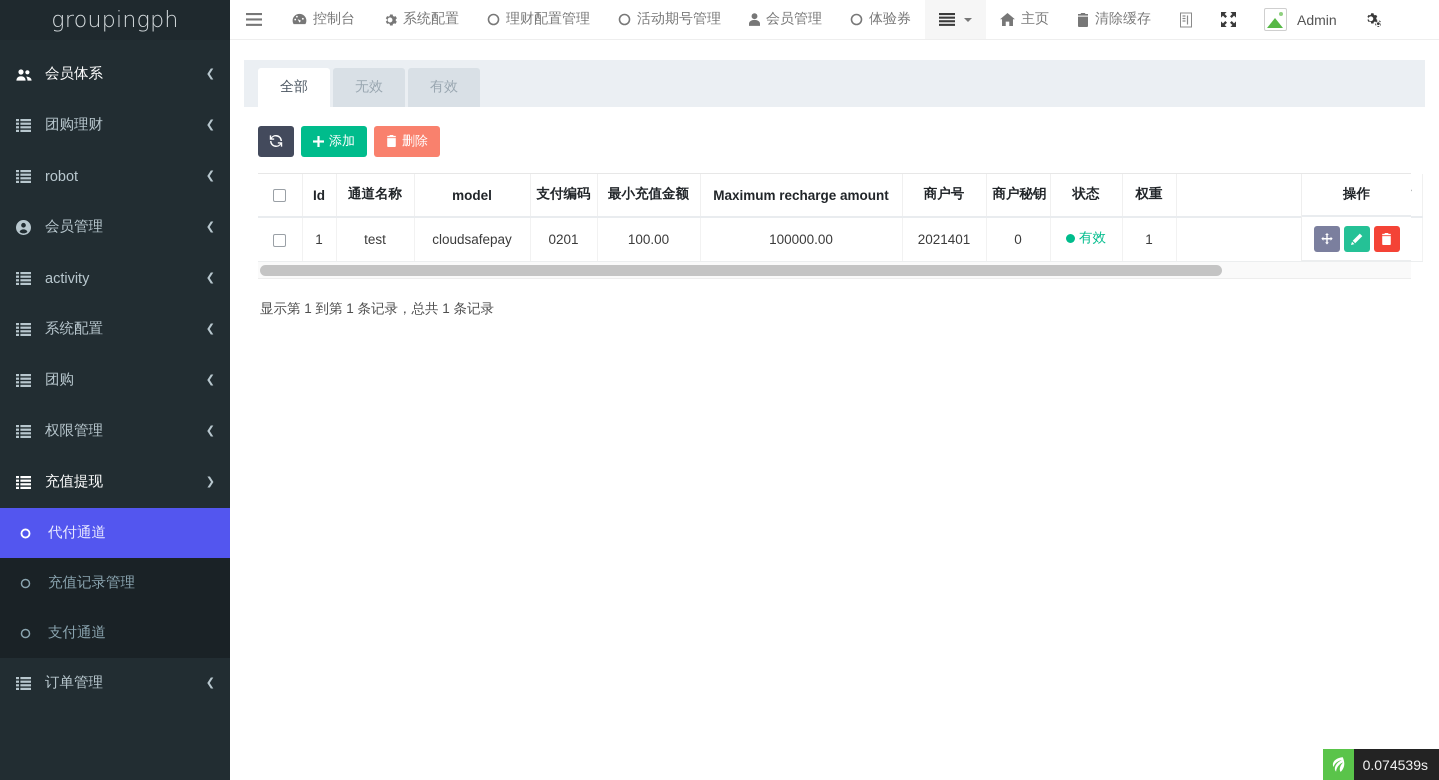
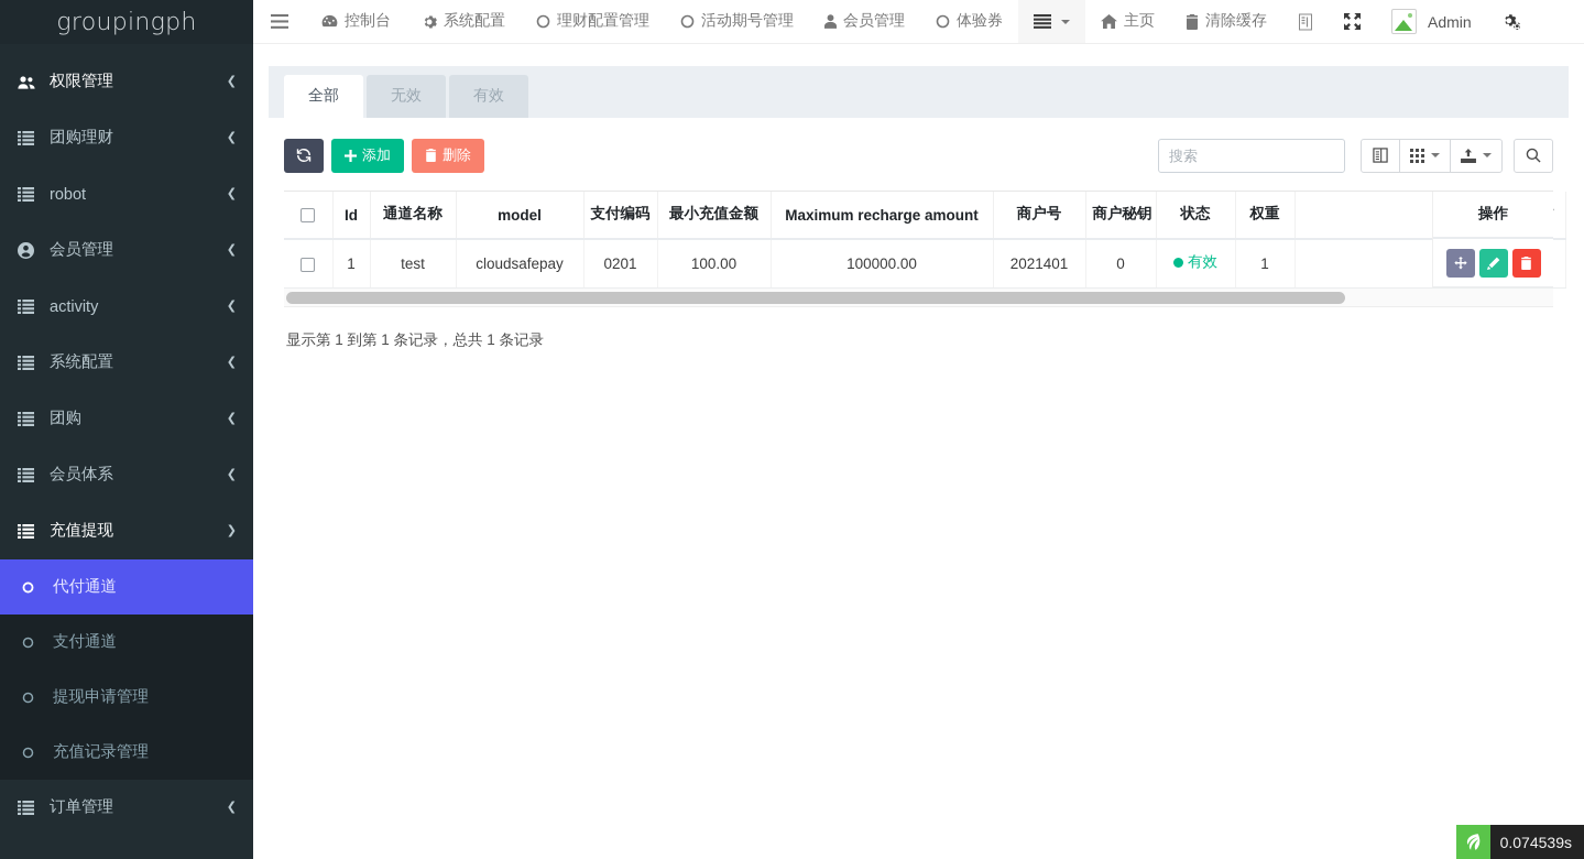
  groupingph
- 会员体系
+ 权限管理
  ❮
  团购理财
  ❮
  robot
  ❮
  会员管理
  ❮
  activity
  ❮
  系统配置
  ❮
  团购
  ❮
- 权限管理
+ 会员体系
  ❮
  充值提现
  ❯
  代付通道
- 充值记录管理
+ 支付通道
+ 提现申请管理
- 支付通道
+ 充值记录管理
  订单管理
  ❮
  控制台
  系统配置
  理财配置管理
  活动期号管理
  会员管理
  体验券
  主页
  清除缓存
  Admin
  全部
  无效
  有效
  添加
  删除
+ 搜索
  	Id	通道名称	model	支付编码	最小充值金额	Maximum recharge amount	商户号	商户秘钥	状态	权重
  	1	test	cloudsafepay	0201	100.00	100000.00	2021401	0	有效	1
  操作
  显示第 1 到第 1 条记录，总共 1 条记录
  0.074539s
